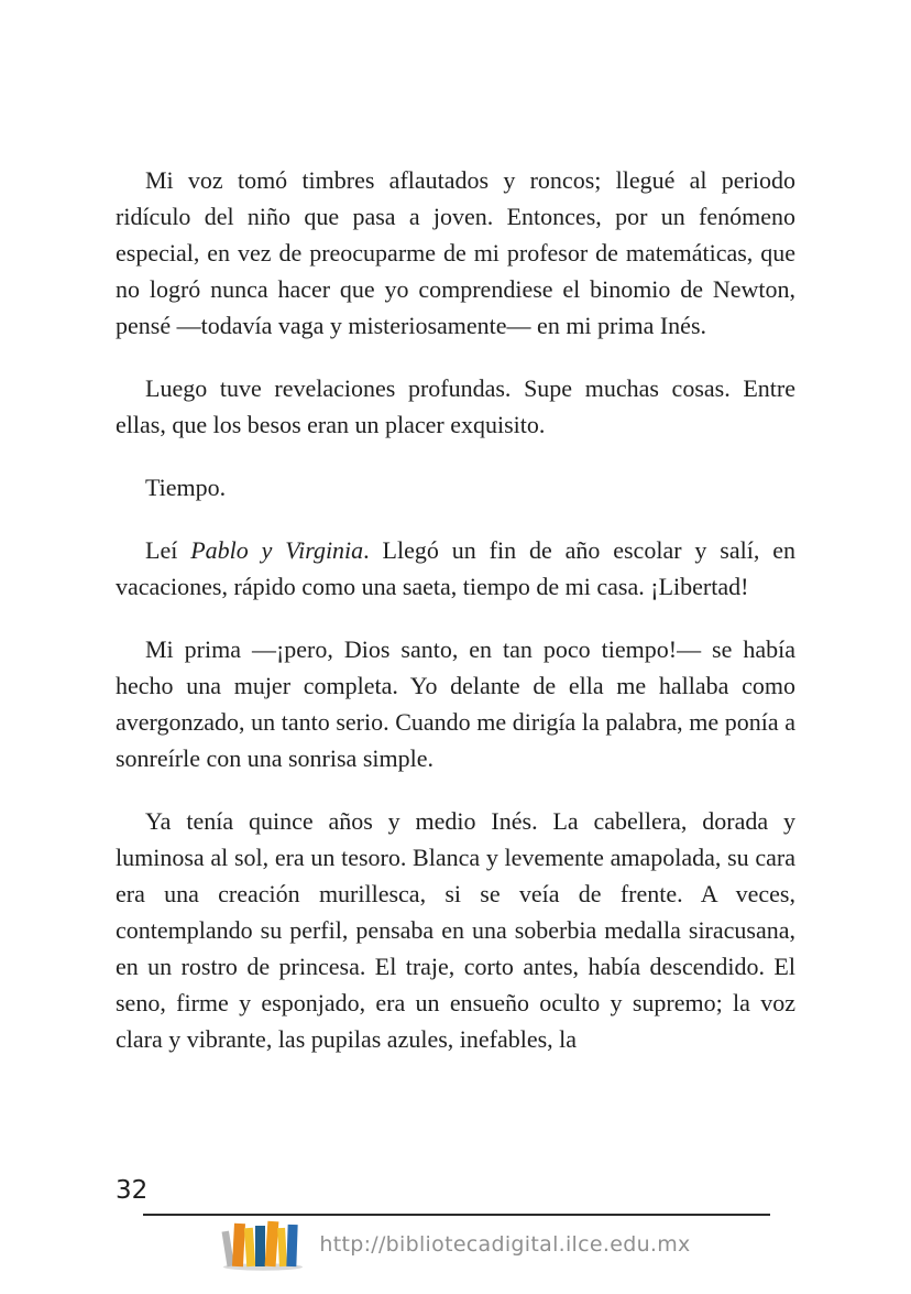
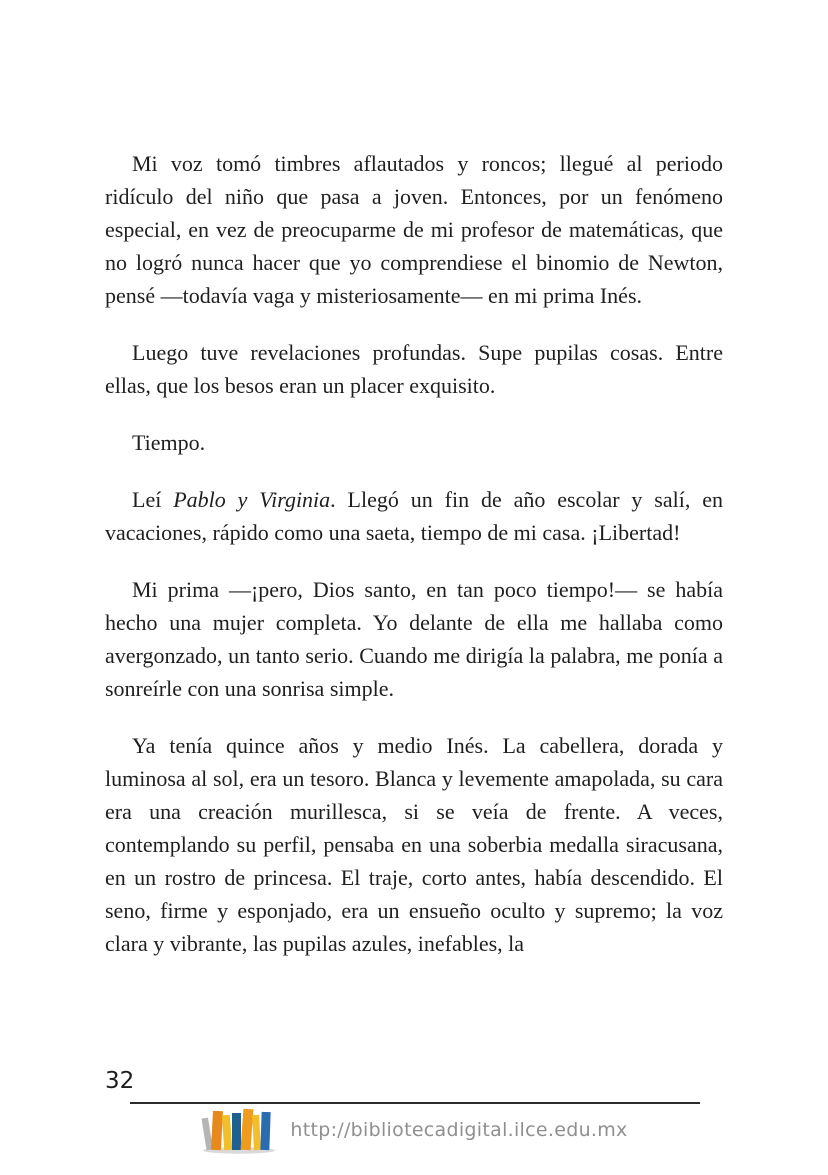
  Mi voz tomó timbres aflautados y roncos; llegué al periodo ridículo del niño que pasa a joven. Entonces, por un fenómeno especial, en vez de preocuparme de mi profesor de matemáticas, que no logró nunca hacer que yo comprendiese el binomio de Newton, pensé —todavía vaga y misteriosamente— en mi prima Inés.
- Luego tuve revelaciones profundas. Supe muchas cosas. Entre ellas, que los besos eran un placer exquisito.
+ Luego tuve revelaciones profundas. Supe pupilas cosas. Entre ellas, que los besos eran un placer exquisito.
  Tiempo.
  Leí Pablo y Virginia. Llegó un fin de año escolar y salí, en vacaciones, rápido como una saeta, tiempo de mi casa. ¡Libertad!
  Mi prima —¡pero, Dios santo, en tan poco tiempo!— se había hecho una mujer completa. Yo delante de ella me hallaba como avergonzado, un tanto serio. Cuando me dirigía la palabra, me ponía a sonreírle con una sonrisa simple.
  Ya tenía quince años y medio Inés. La cabellera, dorada y luminosa al sol, era un tesoro. Blanca y levemente amapolada, su cara era una creación murillesca, si se veía de frente. A veces, contemplando su perfil, pensaba en una soberbia medalla siracusana, en un rostro de princesa. El traje, corto antes, había descendido. El seno, firme y esponjado, era un ensueño oculto y supremo; la voz clara y vibrante, las pupilas azules, inefables, la
  32
  http://bibliotecadigital.ilce.edu.mx
